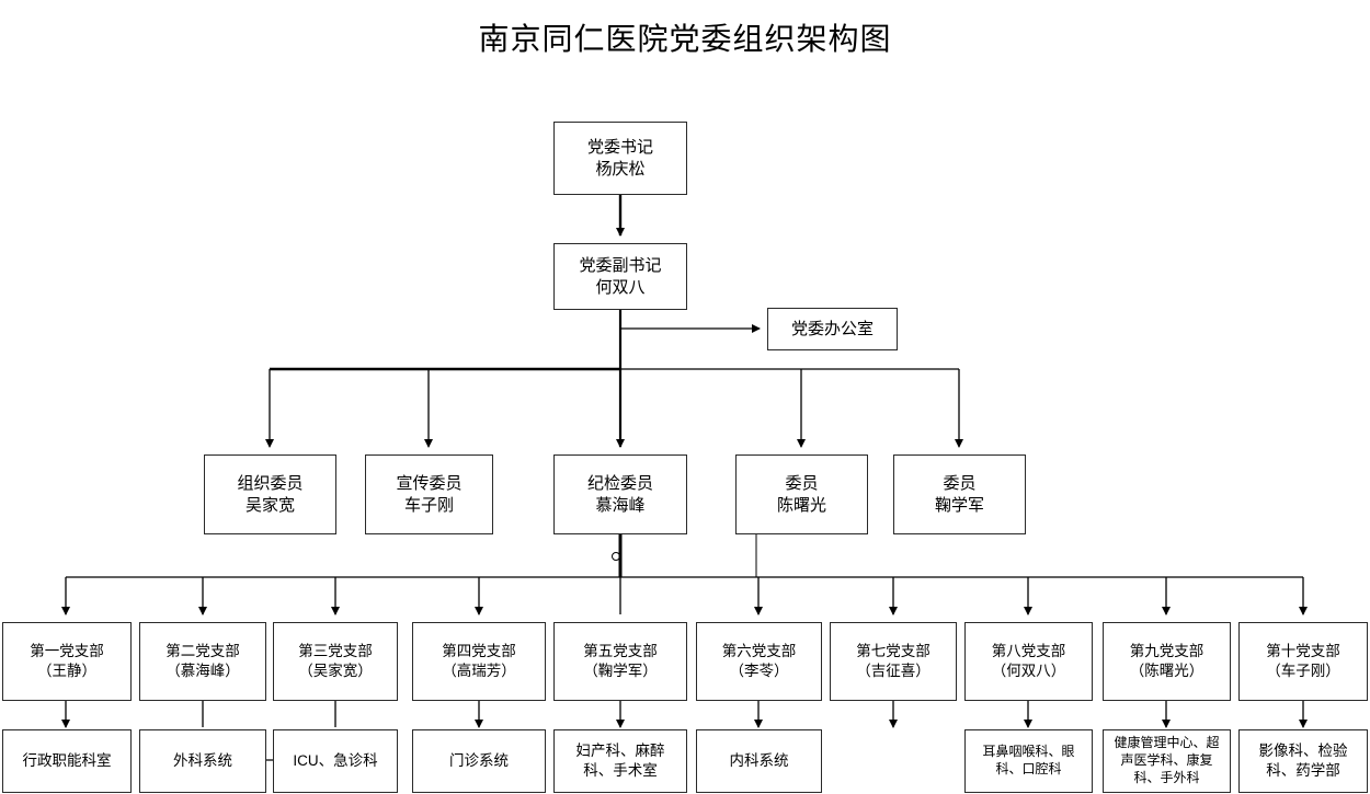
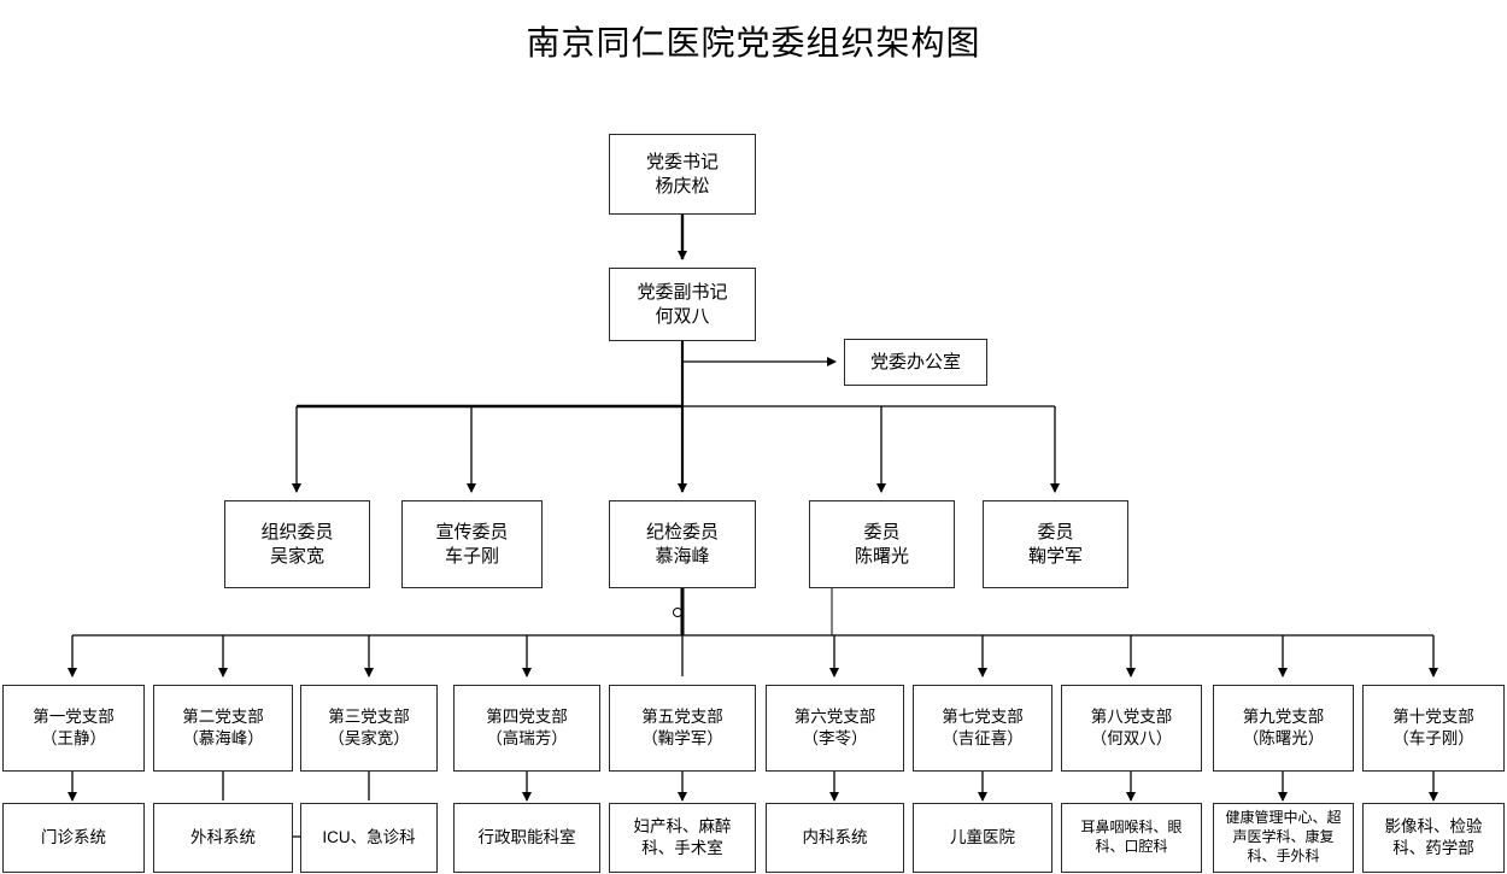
  南京同仁医院党委组织架构图
  党委书记
  杨庆松
  党委副书记
  何双八
  党委办公室
  组织委员
  吴家宽
  宣传委员
  车子刚
  纪检委员
  慕海峰
  委员
  陈曙光
  委员
  鞠学军
  第一党支部
  （王静）
  第二党支部
  （慕海峰）
  第三党支部
  （吴家宽）
  第四党支部
  （高瑞芳）
  第五党支部
  （鞠学军）
  第六党支部
  （李苓）
  第七党支部
  （吉征喜）
  第八党支部
  （何双八）
  第九党支部
  （陈曙光）
  第十党支部
  （车子刚）
- 行政职能科室
+ 门诊系统
  外科系统
  ICU、急诊科
- 门诊系统
+ 行政职能科室
  妇产科、麻醉
  科、手术室
  内科系统
+ 儿童医院
  耳鼻咽喉科、眼
  科、口腔科
  健康管理中心、超
  声医学科、康复
  科、手外科
  影像科、检验
  科、药学部
